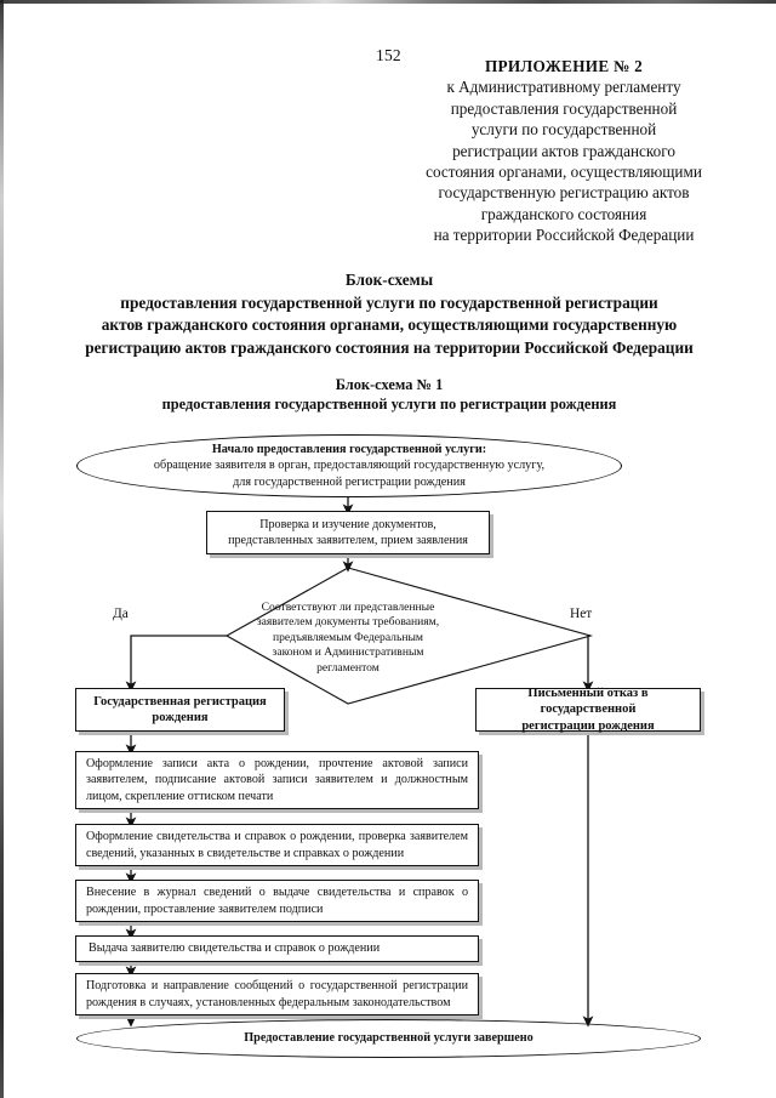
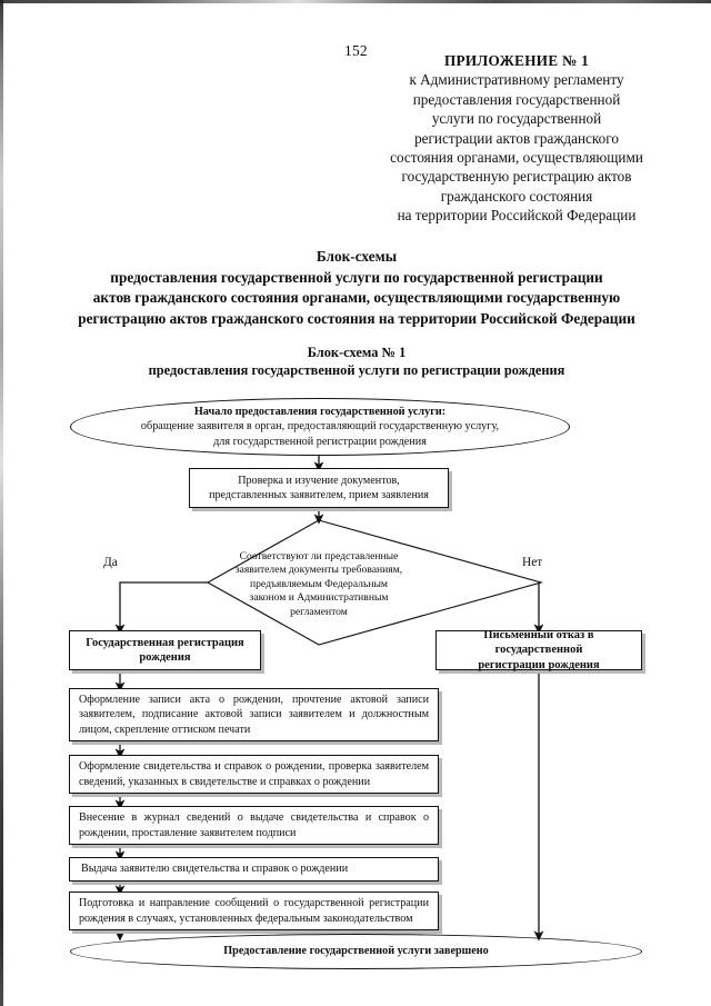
  152
- ПРИЛОЖЕНИЕ № 2
+ ПРИЛОЖЕНИЕ № 1
  к Административному регламенту
  предоставления государственной
  услуги по государственной
  регистрации актов гражданского
  состояния органами, осуществляющими
  государственную регистрацию актов
  гражданского состояния
  на территории Российской Федерации
  Блок-схемы
  предоставления государственной услуги по государственной регистрации
  актов гражданского состояния органами, осуществляющими государственную
  регистрацию актов гражданского состояния на территории Российской Федерации
  Блок-схема № 1
  предоставления государственной услуги по регистрации рождения
  Начало предоставления государственной услуги:
  обращение заявителя в орган, предоставляющий государственную услугу,
  для государственной регистрации рождения
  Проверка и изучение документов,
  представленных заявителем, прием заявления
  Соответствуют ли представленные
  заявителем документы требованиям,
  предъявляемым Федеральным
  законом и Административным
  регламентом
  Да
  Нет
  Государственная регистрация
  рождения
  Письменный отказ в государственной
  регистрации рождения
  Оформление записи акта о рождении, прочтение актовой записи заявителем, подписание актовой записи заявителем и должностным лицом, скрепление оттиском печати
  Оформление свидетельства и справок о рождении, проверка заявителем сведений, указанных в свидетельстве и справках о рождении
  Внесение в журнал сведений о выдаче свидетельства и справок о рождении, проставление заявителем подписи
  Выдача заявителю свидетельства и справок о рождении
  Подготовка и направление сообщений о государственной регистрации рождения в случаях, установленных федеральным законодательством
  Предоставление государственной услуги завершено
